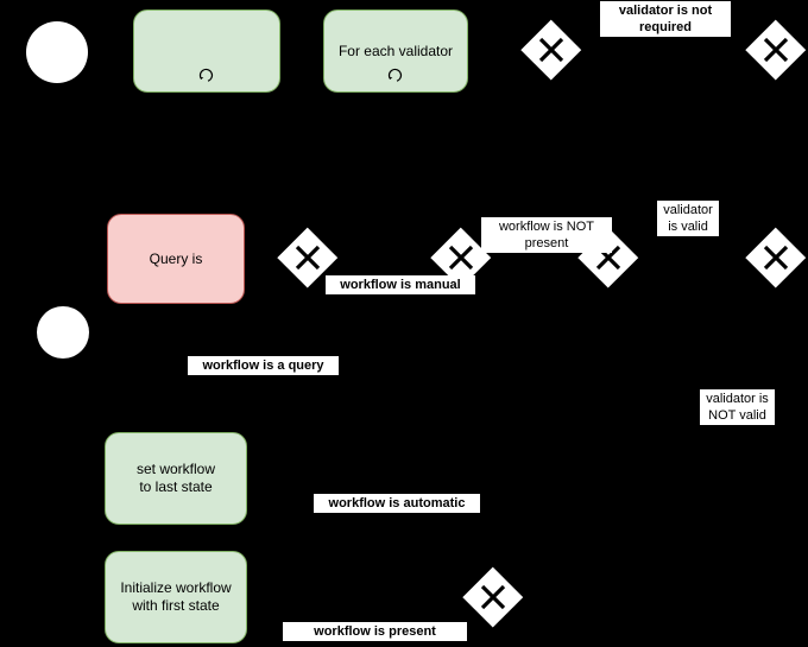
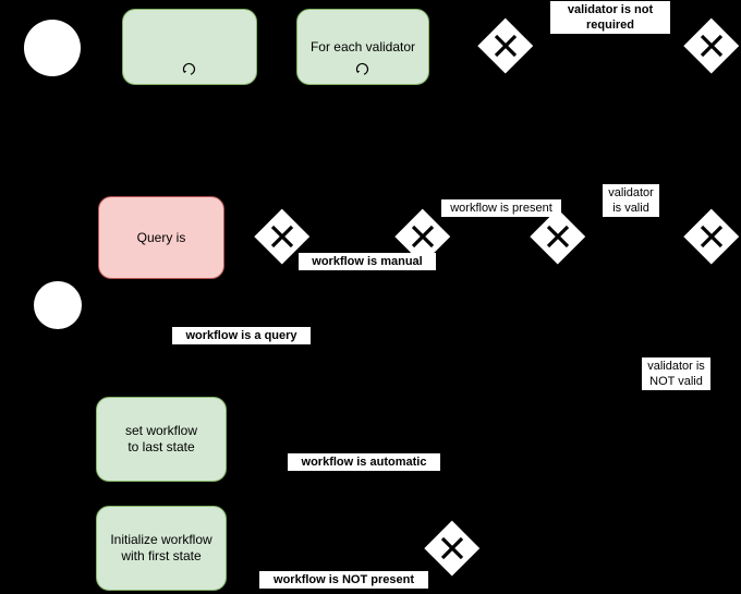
  For each validator
  Query is
  set workflow
  to last state
  Initialize workflow
  with first state
  validator is not
  required
- workflow is NOT present
+ workflow is present
  validator
  is valid
  workflow is manual
  workflow is a query
  validator is
  NOT valid
  workflow is automatic
- workflow is present
+ workflow is NOT present
